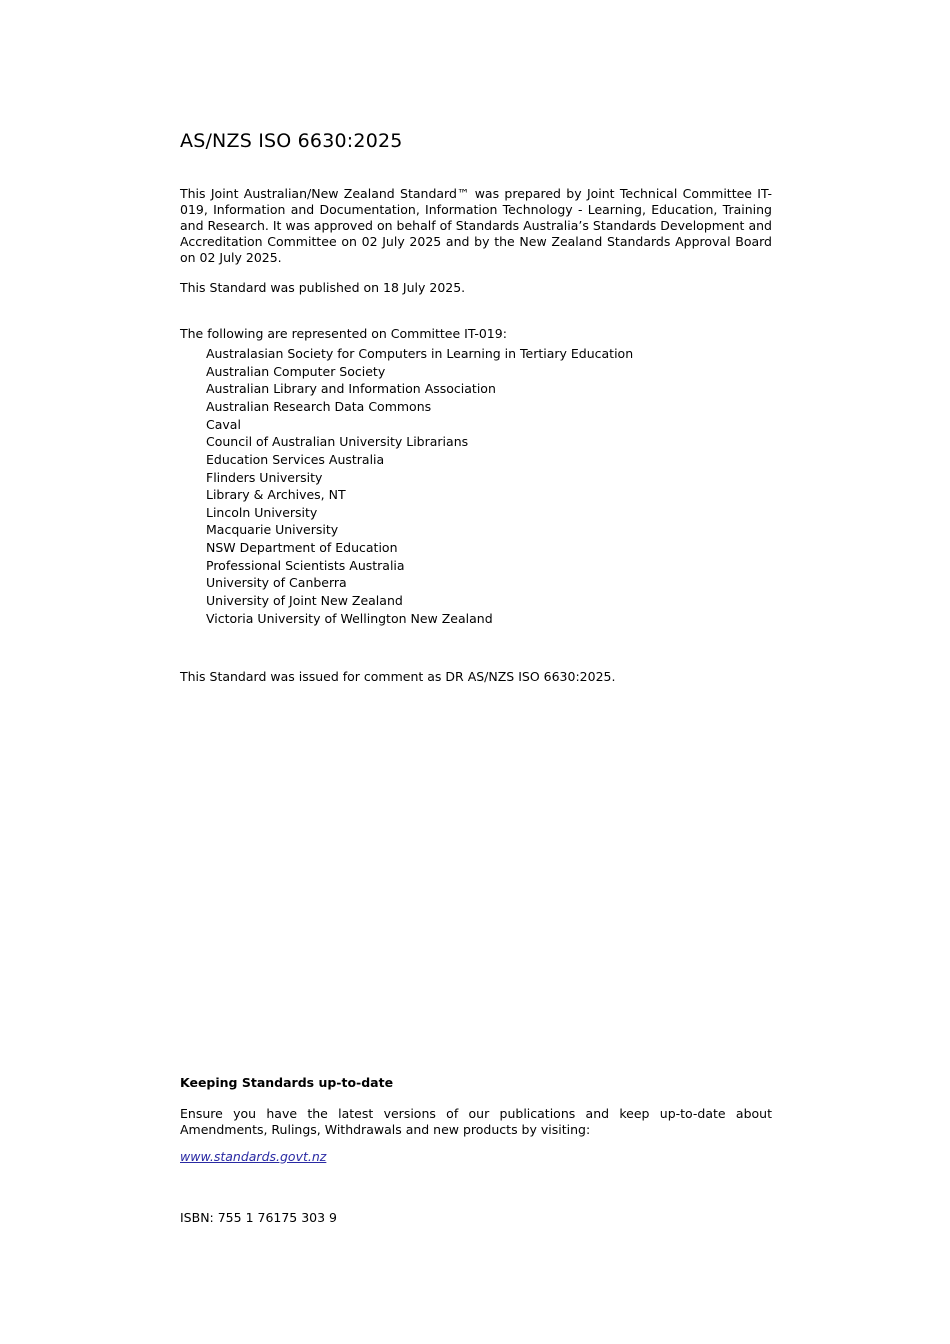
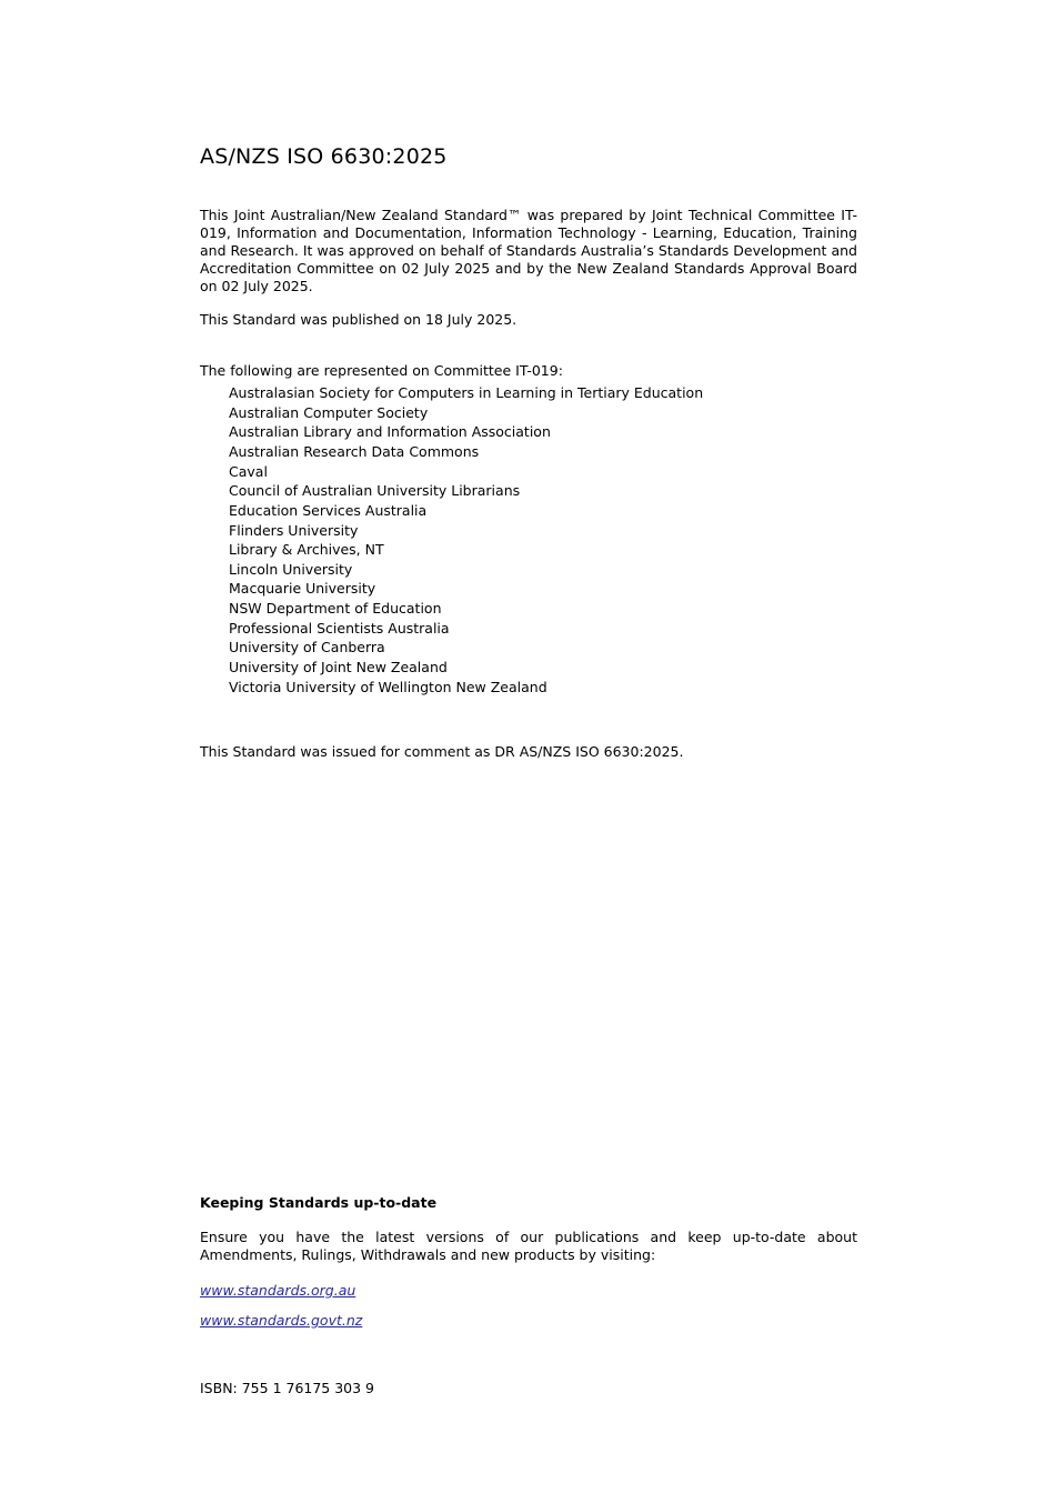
  AS/NZS ISO 6630:2025
  This Joint Australian/New Zealand Standard™ was prepared by Joint Technical Committee IT-019, Information and Documentation, Information Technology - Learning, Education, Training and Research. It was approved on behalf of Standards Australia’s Standards Development and Accreditation Committee on 02 July 2025 and by the New Zealand Standards Approval Board on 02 July 2025.
  This Standard was published on 18 July 2025.
  The following are represented on Committee IT-019:
  Australasian Society for Computers in Learning in Tertiary Education
  Australian Computer Society
  Australian Library and Information Association
  Australian Research Data Commons
  Caval
  Council of Australian University Librarians
  Education Services Australia
  Flinders University
  Library & Archives, NT
  Lincoln University
  Macquarie University
  NSW Department of Education
  Professional Scientists Australia
  University of Canberra
  University of Joint New Zealand
  Victoria University of Wellington New Zealand
  This Standard was issued for comment as DR AS/NZS ISO 6630:2025.
  Keeping Standards up-to-date
  Ensure you have the latest versions of our publications and keep up-to-date about Amendments, Rulings, Withdrawals and new products by visiting:
+ www.standards.org.au
  www.standards.govt.nz
  ISBN: 755 1 76175 303 9
